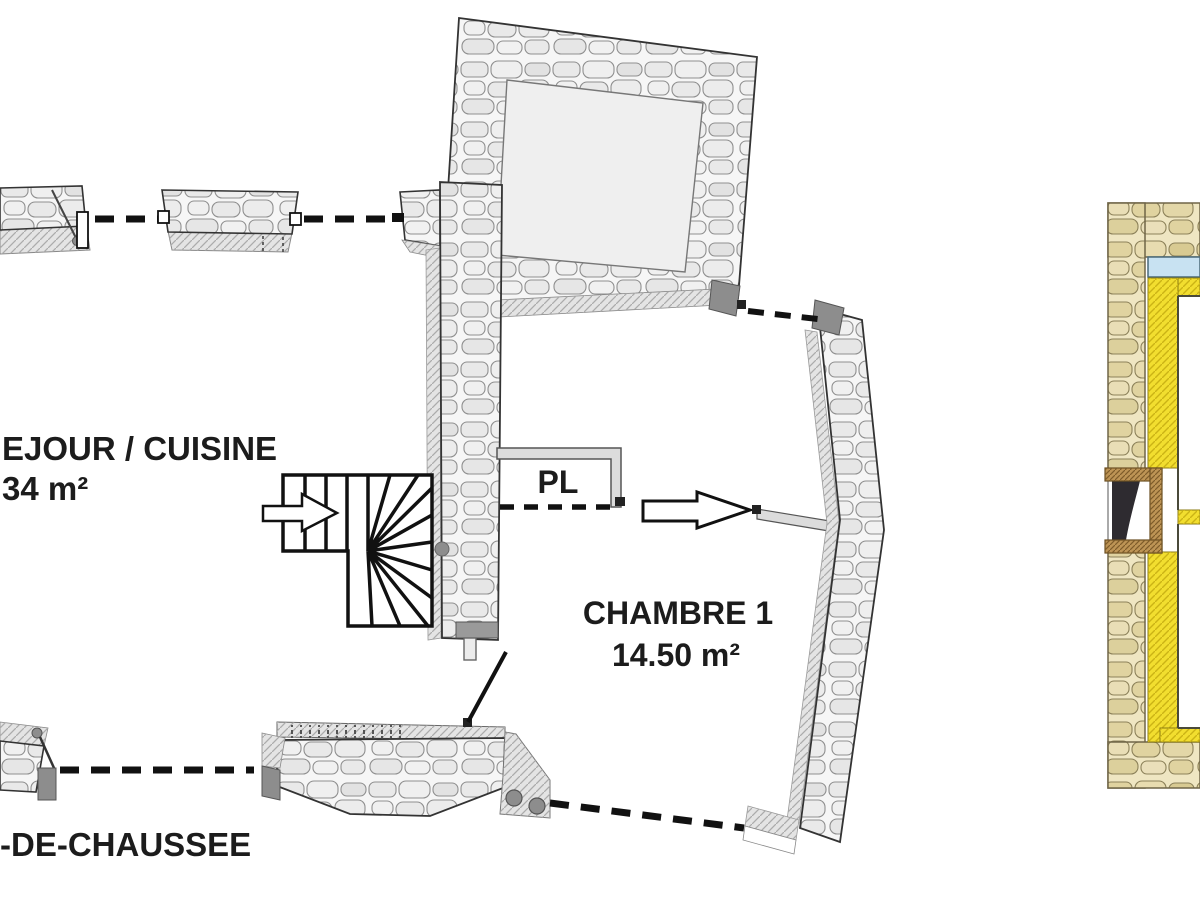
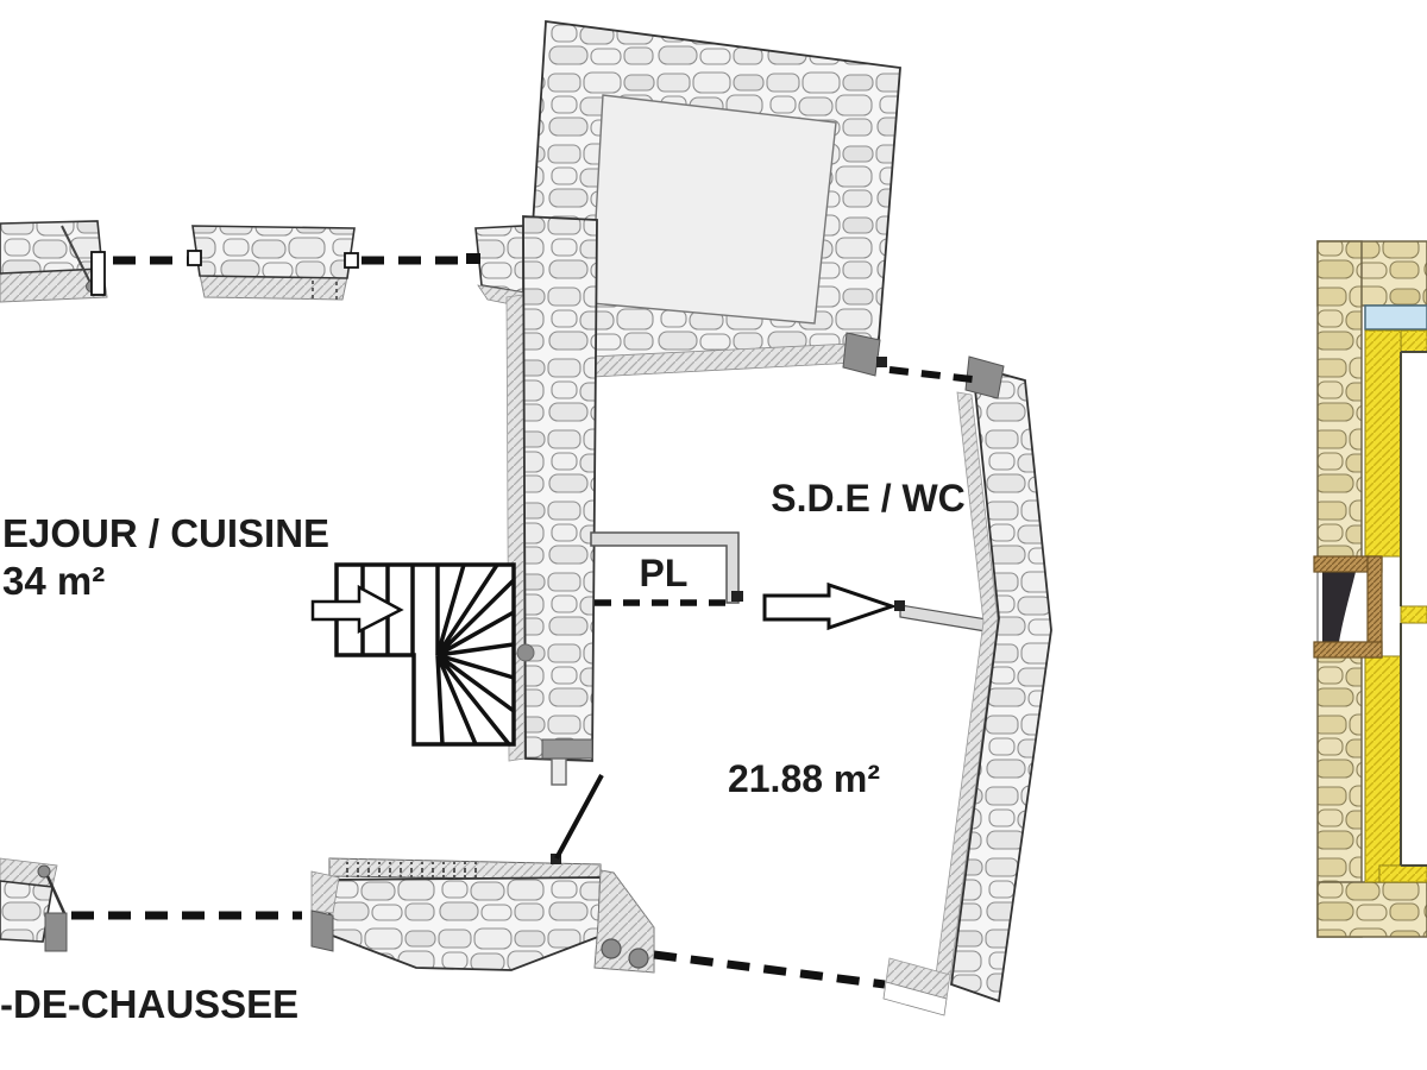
  EJOUR / CUISINE
  34 m²
+ S.D.E / WC
  PL
- CHAMBRE 1
- 14.50 m²
+ 21.88 m²
  -DE-CHAUSSEE
